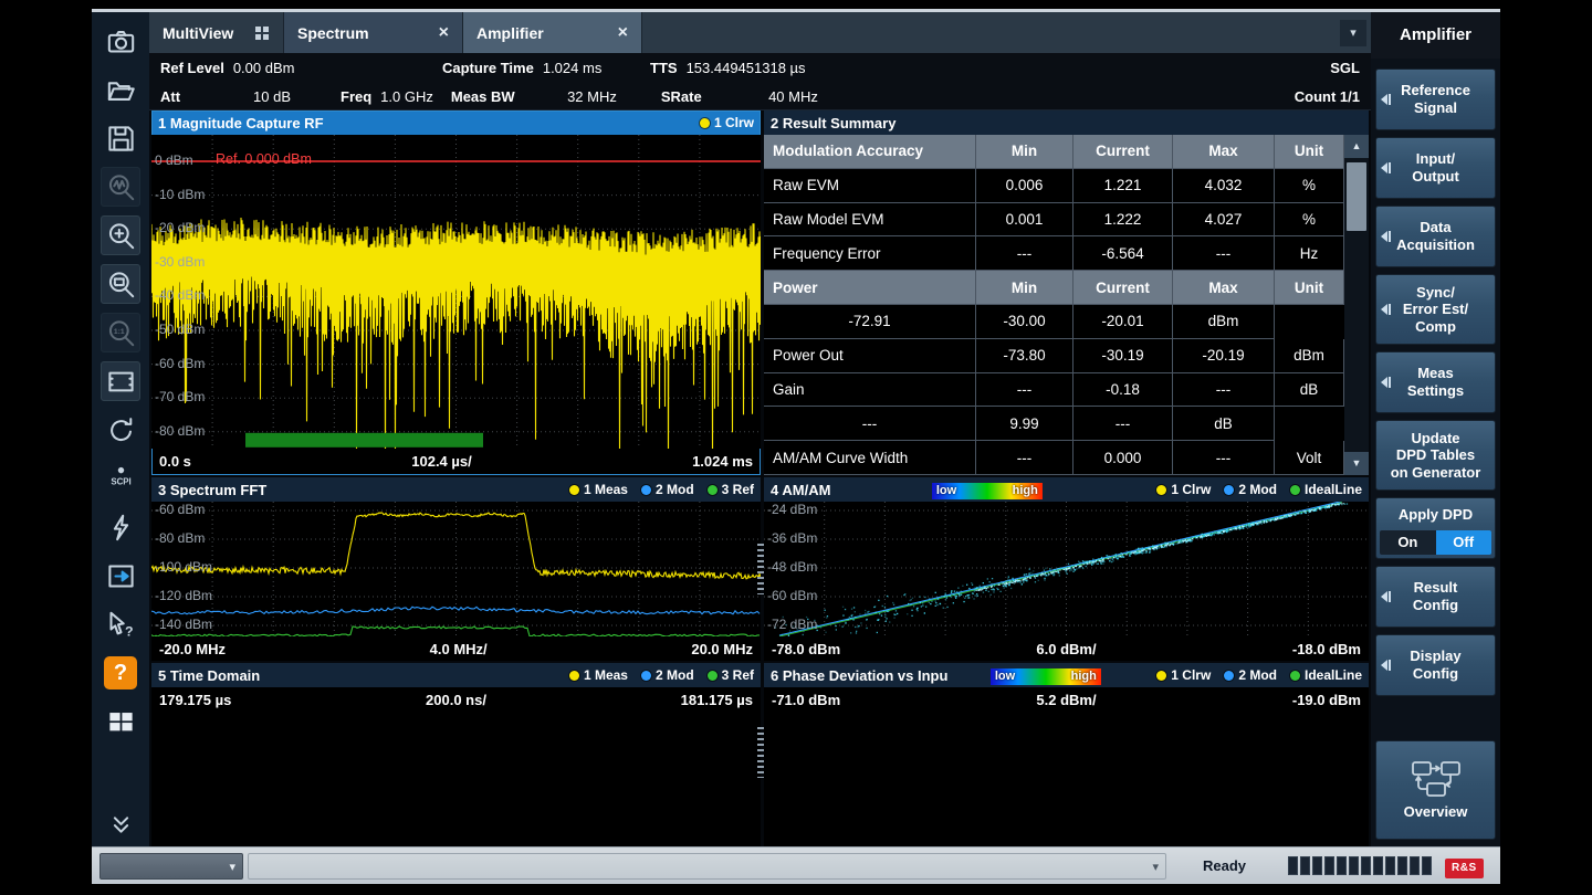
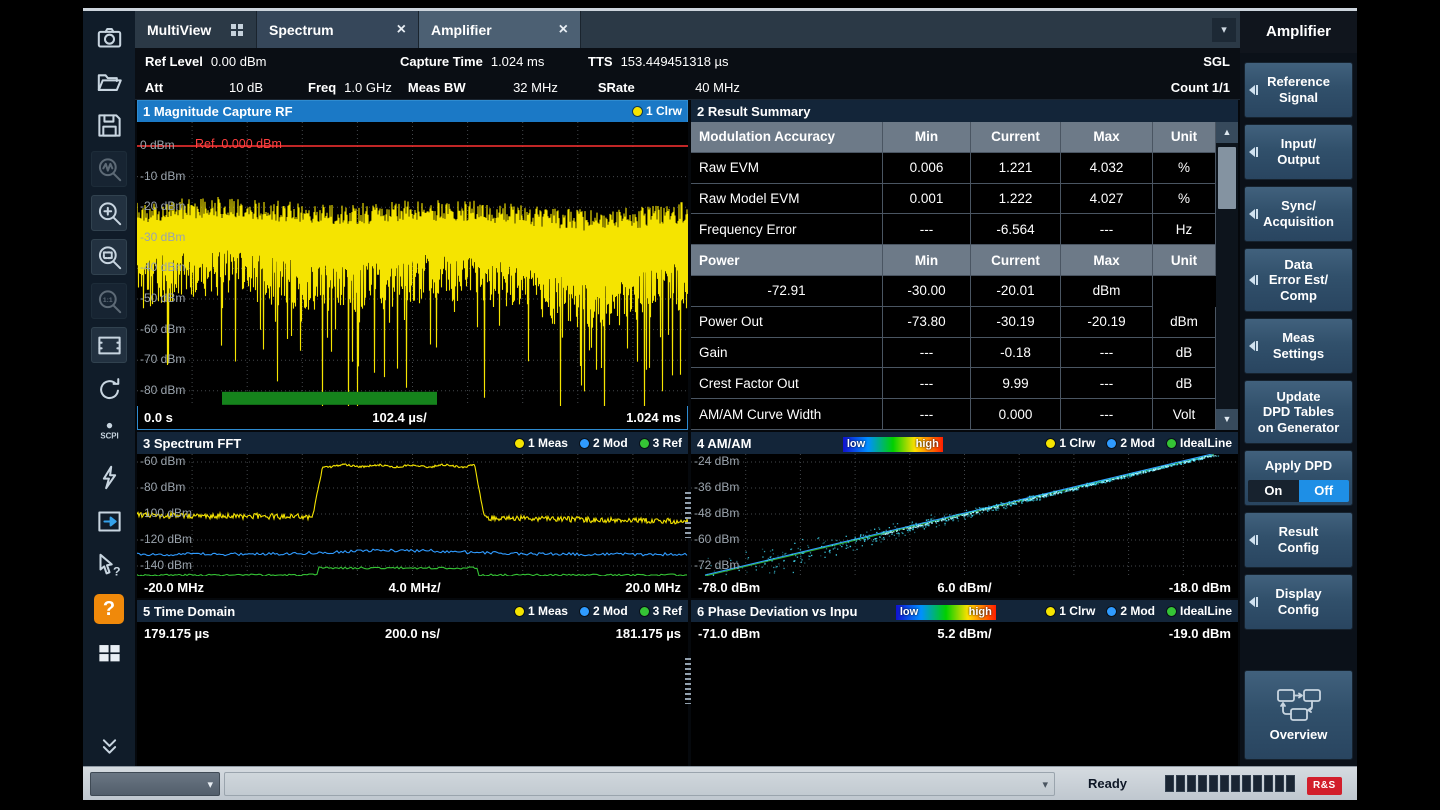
  SCPI
  ?
  ?
  MultiView
  Spectrum
  ×
  Amplifier
  ×
  ▾
  Ref Level
  0.00 dBm
  Capture Time
  1.024 ms
  TTS
  153.449451318 µs
  SGL
  Att
  10 dB
  Freq
  1.0 GHz
  Meas BW
  32 MHz
  SRate
  40 MHz
  Count 1/1
  1 Magnitude Capture RF
  1 Clrw
  0 dBm
  -10 dBm
  -20 dBm
  -30 dBm
  -40 dBm
  -50 dBm
  -60 dBm
  -70 dBm
  -80 dBm
  Ref. 0.000 dBm
  0.0 s
  102.4 µs/
  1.024 ms
  2 Result Summary
  Modulation Accuracy
  Min
  Current
  Max
  Unit
  Raw EVM
  0.006
  1.221
  4.032
  %
  Raw Model EVM
  0.001
  1.222
  4.027
  %
  Frequency Error
  ---
  -6.564
  ---
  Hz
  Power
  Min
  Current
  Max
  Unit
  -72.91
  -30.00
  -20.01
  dBm
  Power Out
  -73.80
  -30.19
  -20.19
  dBm
  Gain
  ---
  -0.18
  ---
  dB
+ Crest Factor Out
  ---
  9.99
  ---
  dB
  AM/AM Curve Width
  ---
  0.000
  ---
  Volt
  ▲
  ▼
  3 Spectrum FFT
  1 Meas
  2 Mod
  3 Ref
  -60 dBm
  -80 dBm
  -100 dBm
  -120 dBm
  -140 dBm
  -20.0 MHz
  4.0 MHz/
  20.0 MHz
  4 AM/AM
  low
  high
  1 Clrw
  2 Mod
  IdealLine
  -24 dBm
  -36 dBm
  -48 dBm
  -60 dBm
  -72 dBm
  -78.0 dBm
  6.0 dBm/
  -18.0 dBm
  5 Time Domain
  1 Meas
  2 Mod
  3 Ref
  179.175 µs
  200.0 ns/
  181.175 µs
  6 Phase Deviation vs Inpu
  low
  high
  1 Clrw
  2 Mod
  IdealLine
  -71.0 dBm
  5.2 dBm/
  -19.0 dBm
  Amplifier
  Reference
  Signal
  Input/
  Output
- Data
+ Sync/
  Acquisition
- Sync/
+ Data
  Error Est/
  Comp
  Meas
  Settings
  Update
  DPD Tables
  on Generator
  Apply DPD
  On
  Off
  Result
  Config
  Display
  Config
  Overview
  ▾
  ▾
  Ready
  R&S
